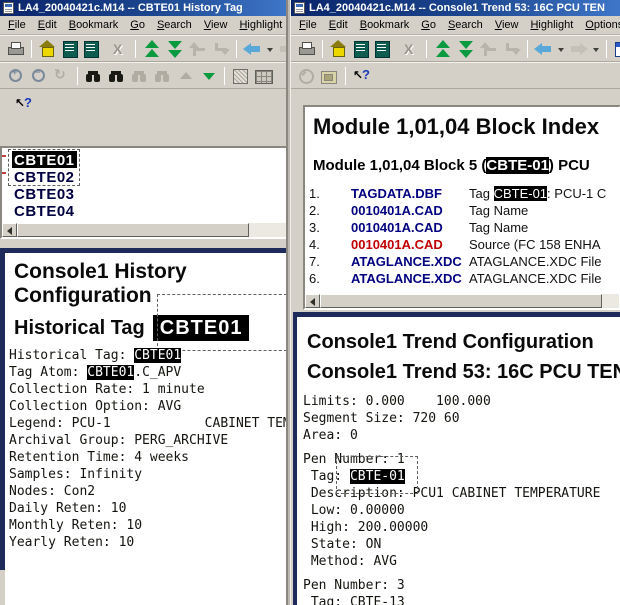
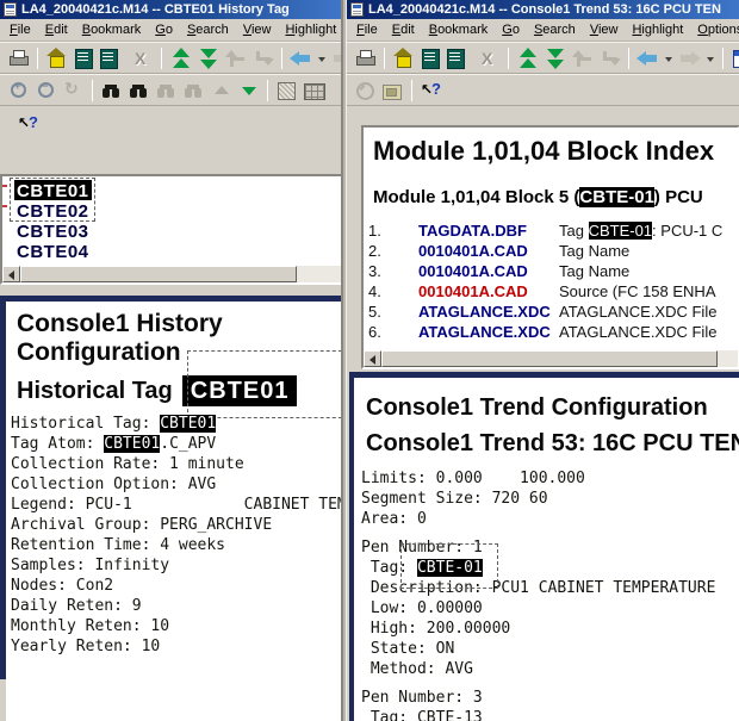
  LA4_20040421c.M14 -- CBTE01 History Tag
  File
  Edit
  Bookmark
  Go
  Search
  View
  Highlight
  CBTE01
  CBTE02
  CBTE03
  CBTE04
  Console1 History
  Configuration
  Historical Tag
  CBTE01
  Historical Tag: CBTE01
  Tag Atom: CBTE01.C_APV
  Collection Rate: 1 minute
  Collection Option: AVG
  Legend: PCU-1 CABINET TE
  Archival Group: PERG_ARCHIVE
  Retention Time: 4 weeks
  Samples: Infinity
  Nodes: Con2
- Daily Reten: 10
+ Daily Reten: 9
  Monthly Reten: 10
  Yearly Reten: 10
  LA4_20040421c.M14 -- Console1 Trend 53: 16C PCU TEN
  File
  Edit
  Bookmark
  Go
  Search
  View
  Highlight
  Module 1,01,04 Block Index
  Module 1,01,04 Block 5 (CBTE-01) PCU
  1.
  TAGDATA.DBF
  Tag CBTE-01: PCU-1 C
  2.
  0010401A.CAD
  Tag Name
  3.
  0010401A.CAD
  Tag Name
  4.
  0010401A.CAD
  Source (FC 158 ENHA
- 7.
+ 5.
  ATAGLANCE.XDC
  ATAGLANCE.XDC File
  6.
  ATAGLANCE.XDC
  ATAGLANCE.XDC File
  Console1 Trend Configuration
  Console1 Trend 53: 16C PCU TE
  Limits: 0.000 100.000
  Segment Size: 720 60
  Area: 0
  Pen Number: 1
  Tag: CBTE-01
  Description: PCU1 CABINET TEMPERATURE
  Low: 0.00000
  High: 200.00000
  State: ON
  Method: AVG
  Pen Number: 3
  Tag: CBTE-13
